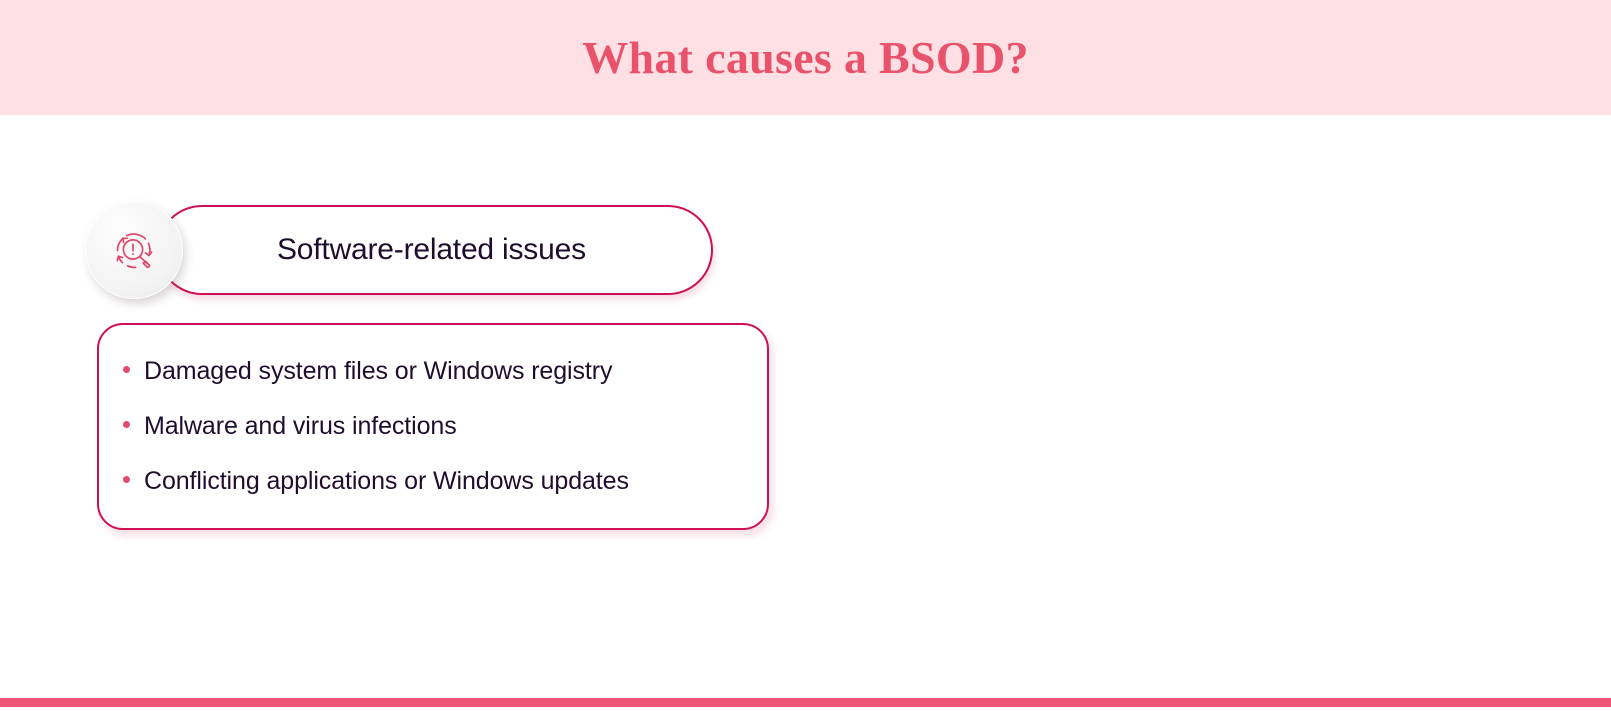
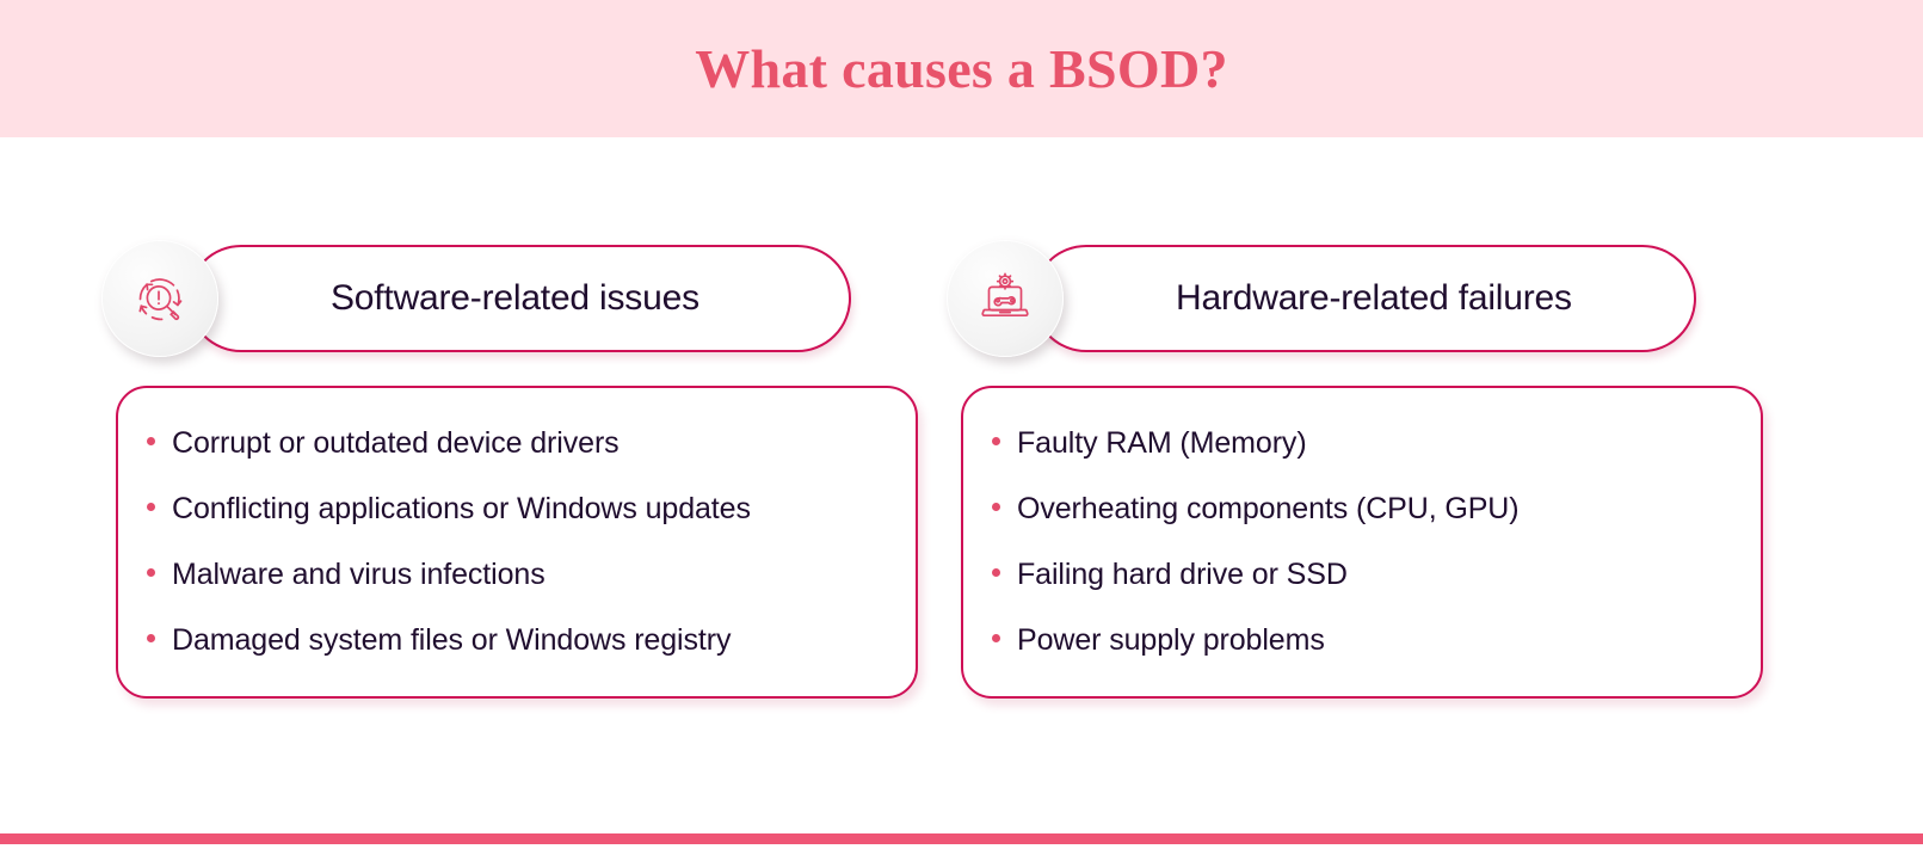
  What causes a BSOD?
  Software-related issues
+ Corrupt or outdated device drivers
- Damaged system files or Windows registry
+ Conflicting applications or Windows updates
  Malware and virus infections
- Conflicting applications or Windows updates
+ Damaged system files or Windows registry
+ Hardware-related failures
+ Faulty RAM (Memory)
+ Overheating components (CPU, GPU)
+ Failing hard drive or SSD
+ Power supply problems
